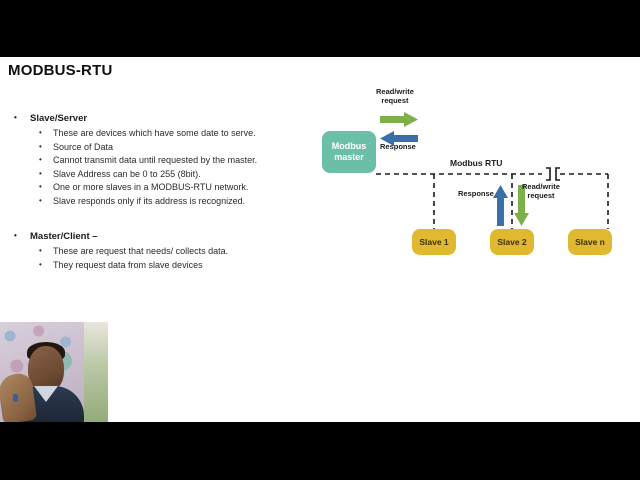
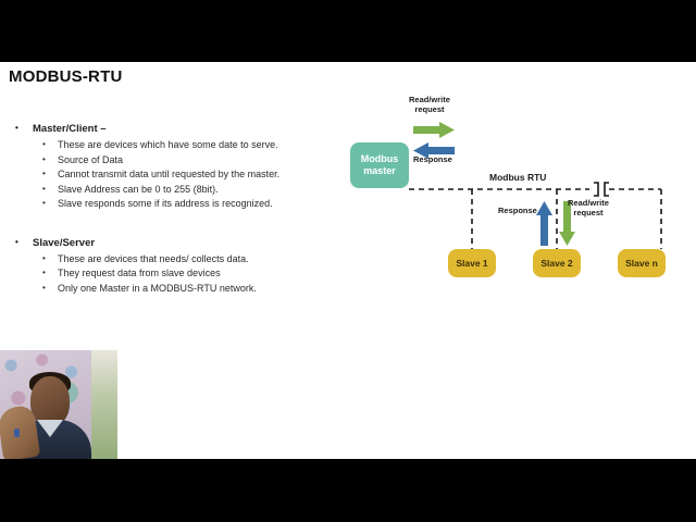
  MODBUS-RTU
- Slave/Server
+ Master/Client –
  These are devices which have some date to serve.
  Source of Data
  Cannot transmit data until requested by the master.
  Slave Address can be 0 to 255 (8bit).
- One or more slaves in a MODBUS-RTU network.
- Slave responds only if its address is recognized.
+ Slave responds some if its address is recognized.
- Master/Client –
+ Slave/Server
- These are request that needs/ collects data.
+ These are devices that needs/ collects data.
  They request data from slave devices
+ Only one Master in a MODBUS-RTU network.
  Modbus RTU
  Read/write
  request
  Response
  Response
  Read/write
  request
  Modbus
  master
  Slave 1
  Slave 2
  Slave n
